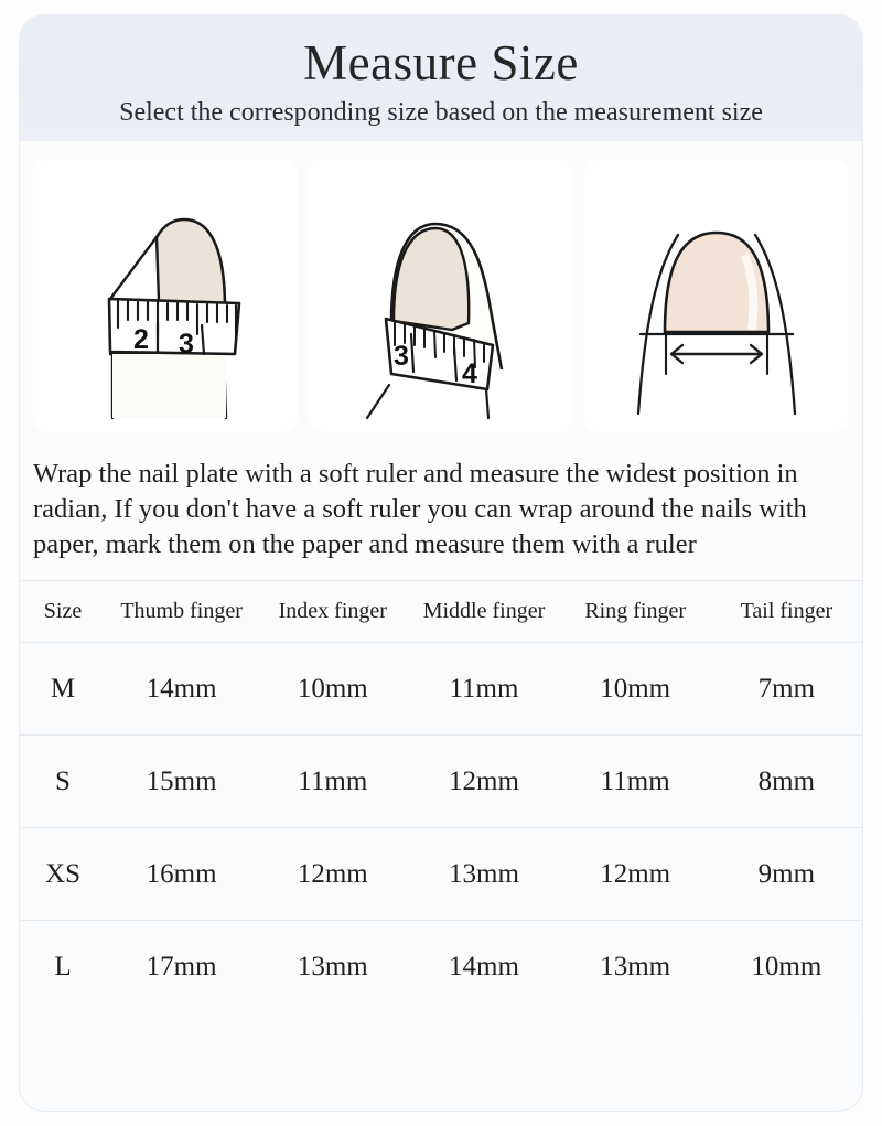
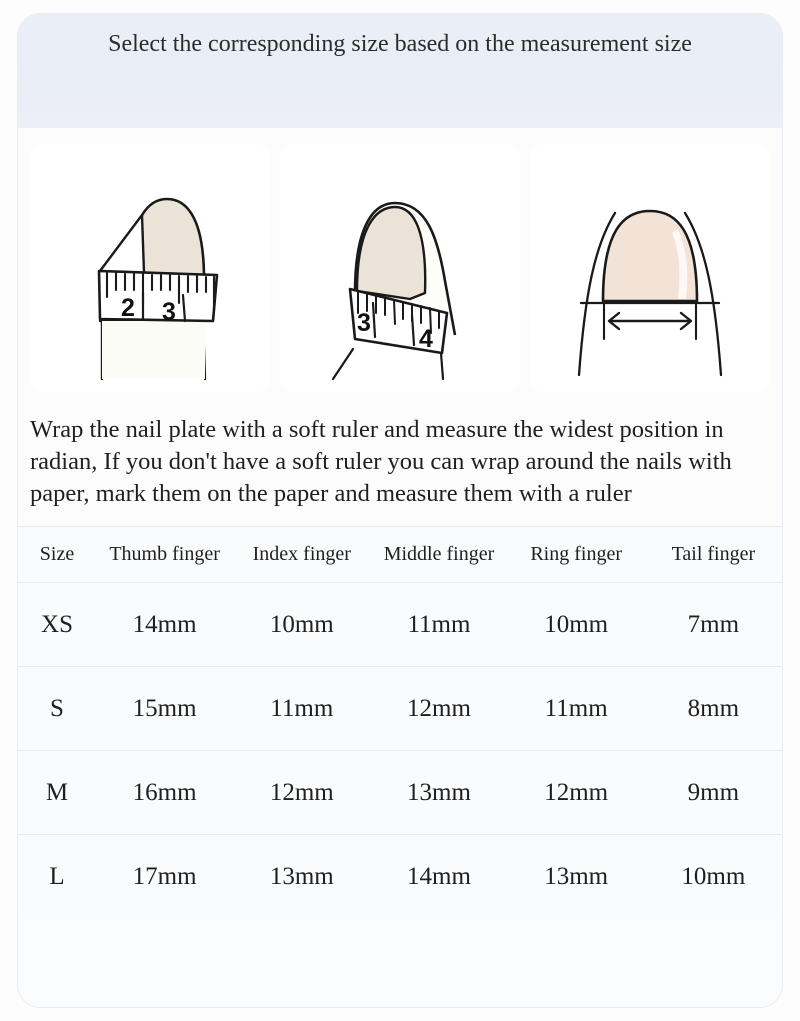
- Measure Size
  Select the corresponding size based on the measurement size
  2
  3
  3
  4
  Wrap the nail plate with a soft ruler and measure the widest position in radian, If you don't have a soft ruler you can wrap around the nails with paper, mark them on the paper and measure them with a ruler
  Size	Thumb finger	Index finger	Middle finger	Ring finger	Tail finger
- M	14mm	10mm	11mm	10mm	7mm
+ XS	14mm	10mm	11mm	10mm	7mm
  S	15mm	11mm	12mm	11mm	8mm
- XS	16mm	12mm	13mm	12mm	9mm
+ M	16mm	12mm	13mm	12mm	9mm
  L	17mm	13mm	14mm	13mm	10mm
